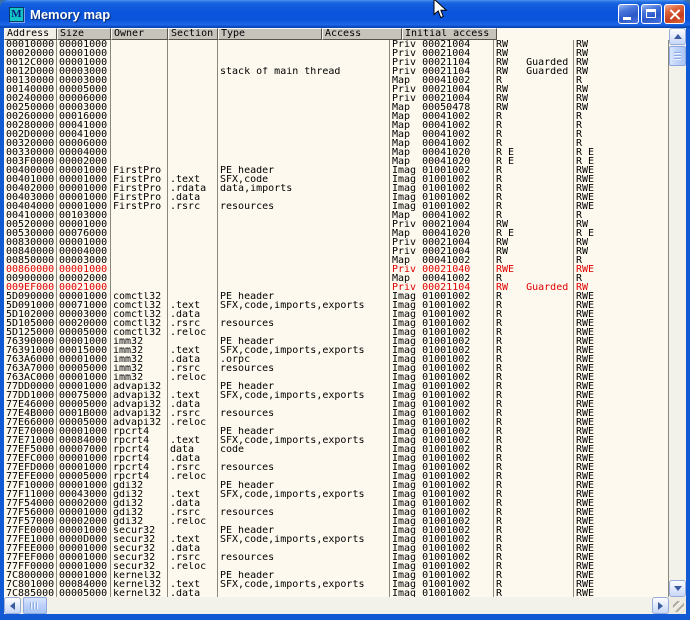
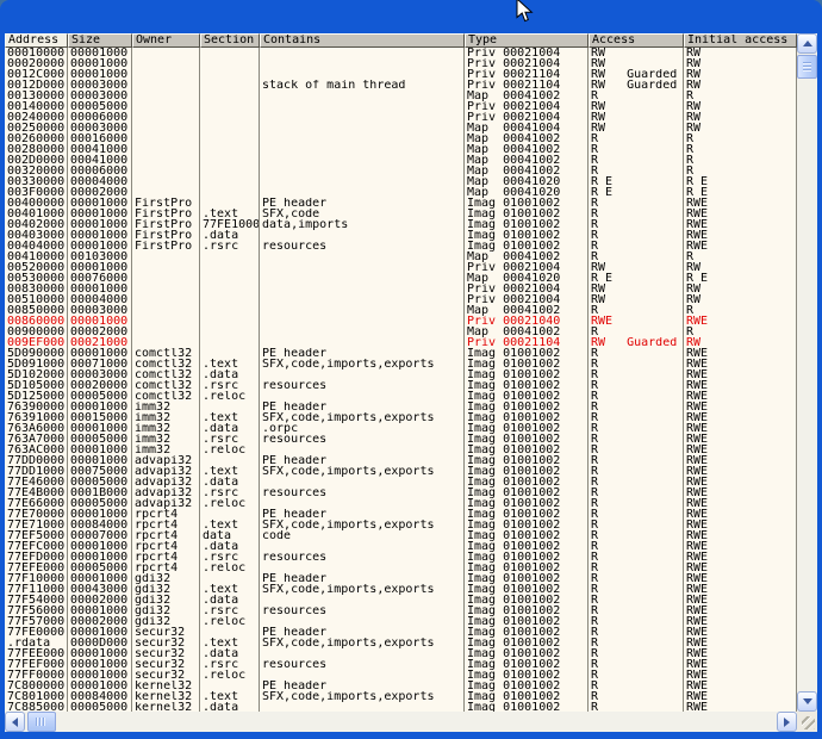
- M
- Memory map
  Address
  Size
  Owner
  Section
+ Contains
  Type
  Access
  Initial access
  00010000
  00001000
  Priv 00021004
  RW
  RW
  00020000
  00001000
  Priv 00021004
  RW
  RW
  0012C000
  00001000
  Priv 00021104
  RW Guarded
  RW
  0012D000
  00003000
  stack of main thread
  Priv 00021104
  RW Guarded
  RW
  00130000
  00003000
  Map 00041002
  R
  R
  00140000
  00005000
  Priv 00021004
  RW
  RW
  00240000
  00006000
  Priv 00021004
  RW
  RW
  00250000
  00003000
- Map 00050478
+ Map 00041004
  RW
  RW
  00260000
  00016000
  Map 00041002
  R
  R
  00280000
  00041000
  Map 00041002
  R
  R
  002D0000
  00041000
  Map 00041002
  R
  R
  00320000
  00006000
  Map 00041002
  R
  R
  00330000
  00004000
  Map 00041020
  R E
  R E
  003F0000
  00002000
  Map 00041020
  R E
  R E
  00400000
  00001000
  FirstPro
  PE header
  Imag 01001002
  R
  RWE
  00401000
  00001000
  FirstPro
  .text
  SFX,code
  Imag 01001002
  R
  RWE
  00402000
  00001000
  FirstPro
- .rdata
+ 77FE1000
  data,imports
  Imag 01001002
  R
  RWE
  00403000
  00001000
  FirstPro
  .data
  Imag 01001002
  R
  RWE
  00404000
  00001000
  FirstPro
  .rsrc
  resources
  Imag 01001002
  R
  RWE
  00410000
  00103000
  Map 00041002
  R
  R
  00520000
  00001000
  Priv 00021004
  RW
  RW
  00530000
  00076000
  Map 00041020
  R E
  R E
  00830000
  00001000
  Priv 00021004
  RW
  RW
- 00840000
+ 00510000
  00004000
  Priv 00021004
  RW
  RW
  00850000
  00003000
  Map 00041002
  R
  R
  00860000
  00001000
  Priv 00021040
  RWE
  RWE
  00900000
  00002000
  Map 00041002
  R
  R
  009EF000
  00021000
  Priv 00021104
  RW Guarded
  RW
  5D090000
  00001000
  comctl32
  PE header
  Imag 01001002
  R
  RWE
  5D091000
  00071000
  comctl32
  .text
  SFX,code,imports,exports
  Imag 01001002
  R
  RWE
  5D102000
  00003000
  comctl32
  .data
  Imag 01001002
  R
  RWE
  5D105000
  00020000
  comctl32
  .rsrc
  resources
  Imag 01001002
  R
  RWE
  5D125000
  00005000
  comctl32
  .reloc
  Imag 01001002
  R
  RWE
  76390000
  00001000
  imm32
  PE header
  Imag 01001002
  R
  RWE
  76391000
  00015000
  imm32
  .text
  SFX,code,imports,exports
  Imag 01001002
  R
  RWE
  763A6000
  00001000
  imm32
  .data
  .orpc
  Imag 01001002
  R
  RWE
  763A7000
  00005000
  imm32
  .rsrc
  resources
  Imag 01001002
  R
  RWE
  763AC000
  00001000
  imm32
  .reloc
  Imag 01001002
  R
  RWE
  77DD0000
  00001000
  advapi32
  PE header
  Imag 01001002
  R
  RWE
  77DD1000
  00075000
  advapi32
  .text
  SFX,code,imports,exports
  Imag 01001002
  R
  RWE
  77E46000
  00005000
  advapi32
  .data
  Imag 01001002
  R
  RWE
  77E4B000
  0001B000
  advapi32
  .rsrc
  resources
  Imag 01001002
  R
  RWE
  77E66000
  00005000
  advapi32
  .reloc
  Imag 01001002
  R
  RWE
  77E70000
  00001000
  rpcrt4
  PE header
  Imag 01001002
  R
  RWE
  77E71000
  00084000
  rpcrt4
  .text
  SFX,code,imports,exports
  Imag 01001002
  R
  RWE
  77EF5000
  00007000
  rpcrt4
  data
  code
  Imag 01001002
  R
  RWE
  77EFC000
  00001000
  rpcrt4
  .data
  Imag 01001002
  R
  RWE
  77EFD000
  00001000
  rpcrt4
  .rsrc
  resources
  Imag 01001002
  R
  RWE
  77EFE000
  00005000
  rpcrt4
  .reloc
  Imag 01001002
  R
  RWE
  77F10000
  00001000
  gdi32
  PE header
  Imag 01001002
  R
  RWE
  77F11000
  00043000
  gdi32
  .text
  SFX,code,imports,exports
  Imag 01001002
  R
  RWE
  77F54000
  00002000
  gdi32
  .data
  Imag 01001002
  R
  RWE
  77F56000
  00001000
  gdi32
  .rsrc
  resources
  Imag 01001002
  R
  RWE
  77F57000
  00002000
  gdi32
  .reloc
  Imag 01001002
  R
  RWE
  77FE0000
  00001000
  secur32
  PE header
  Imag 01001002
  R
  RWE
- 77FE1000
+ .rdata
  0000D000
  secur32
  .text
  SFX,code,imports,exports
  Imag 01001002
  R
  RWE
  77FEE000
  00001000
  secur32
  .data
  Imag 01001002
  R
  RWE
  77FEF000
  00001000
  secur32
  .rsrc
  resources
  Imag 01001002
  R
  RWE
  77FF0000
  00001000
  secur32
  .reloc
  Imag 01001002
  R
  RWE
  7C800000
  00001000
  kernel32
  PE header
  Imag 01001002
  R
  RWE
  7C801000
  00084000
  kernel32
  .text
  SFX,code,imports,exports
  Imag 01001002
  R
  RWE
  7C885000
  00005000
  kernel32
  .data
  Imag 01001002
  R
  RWE
